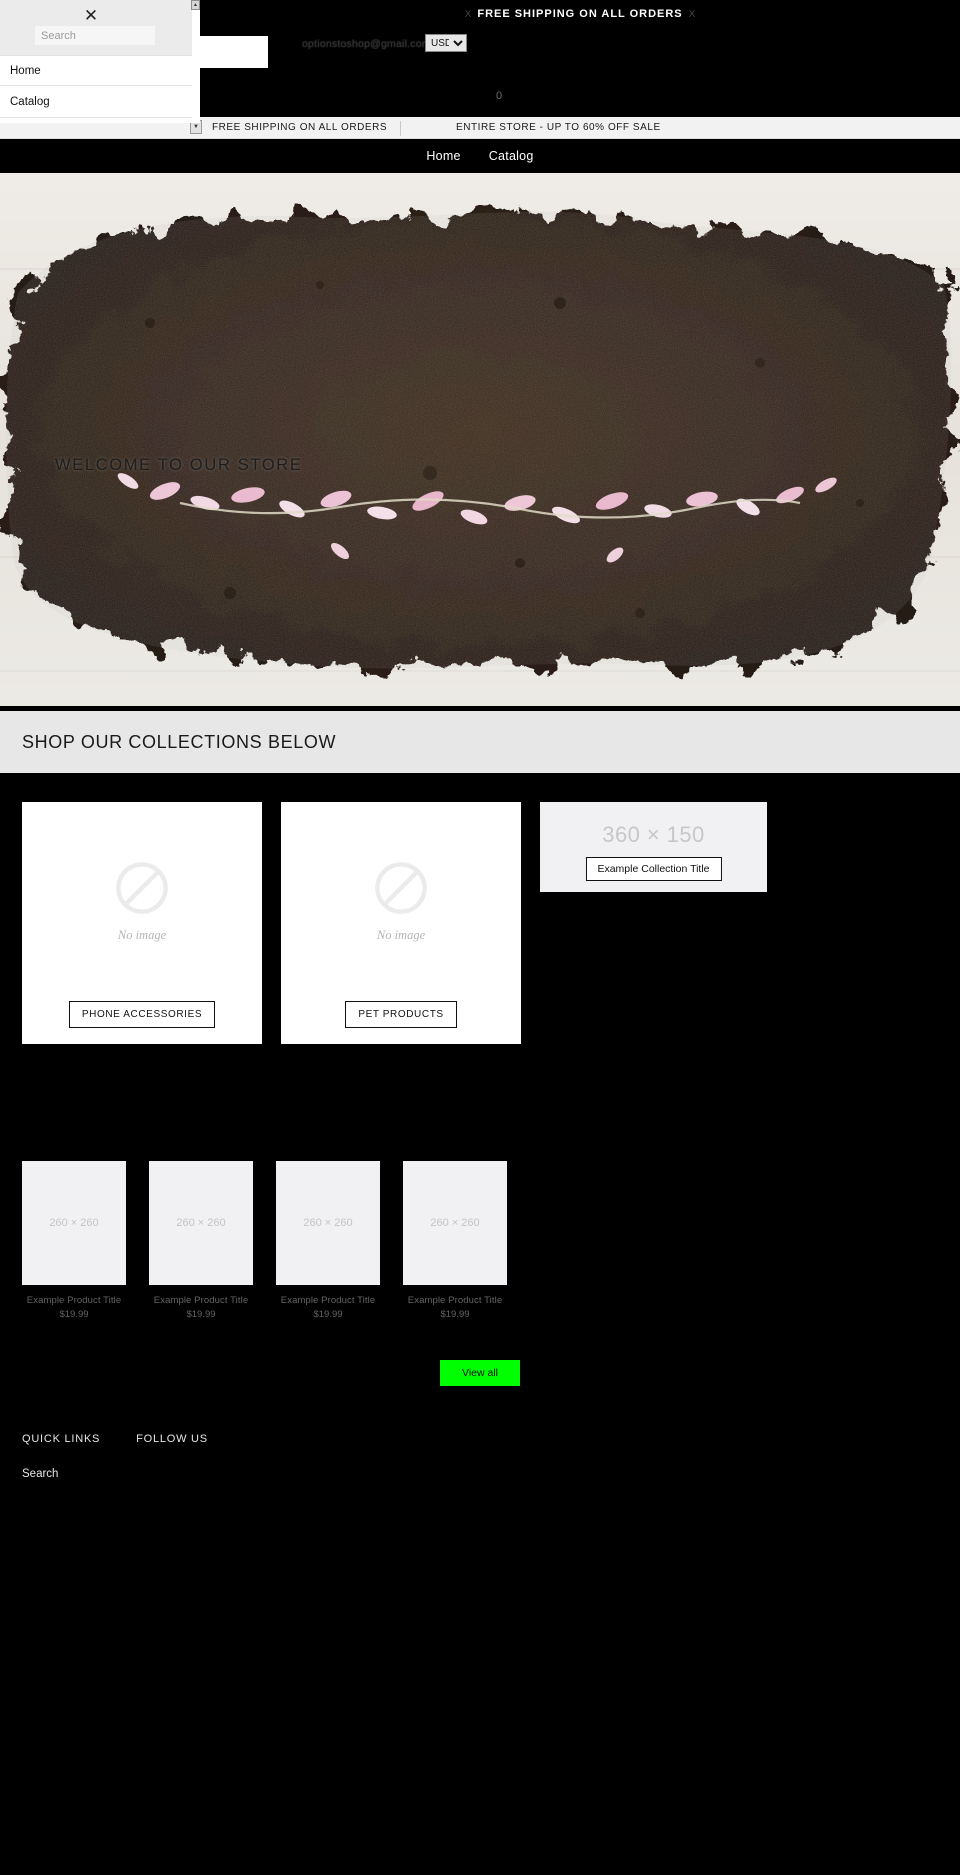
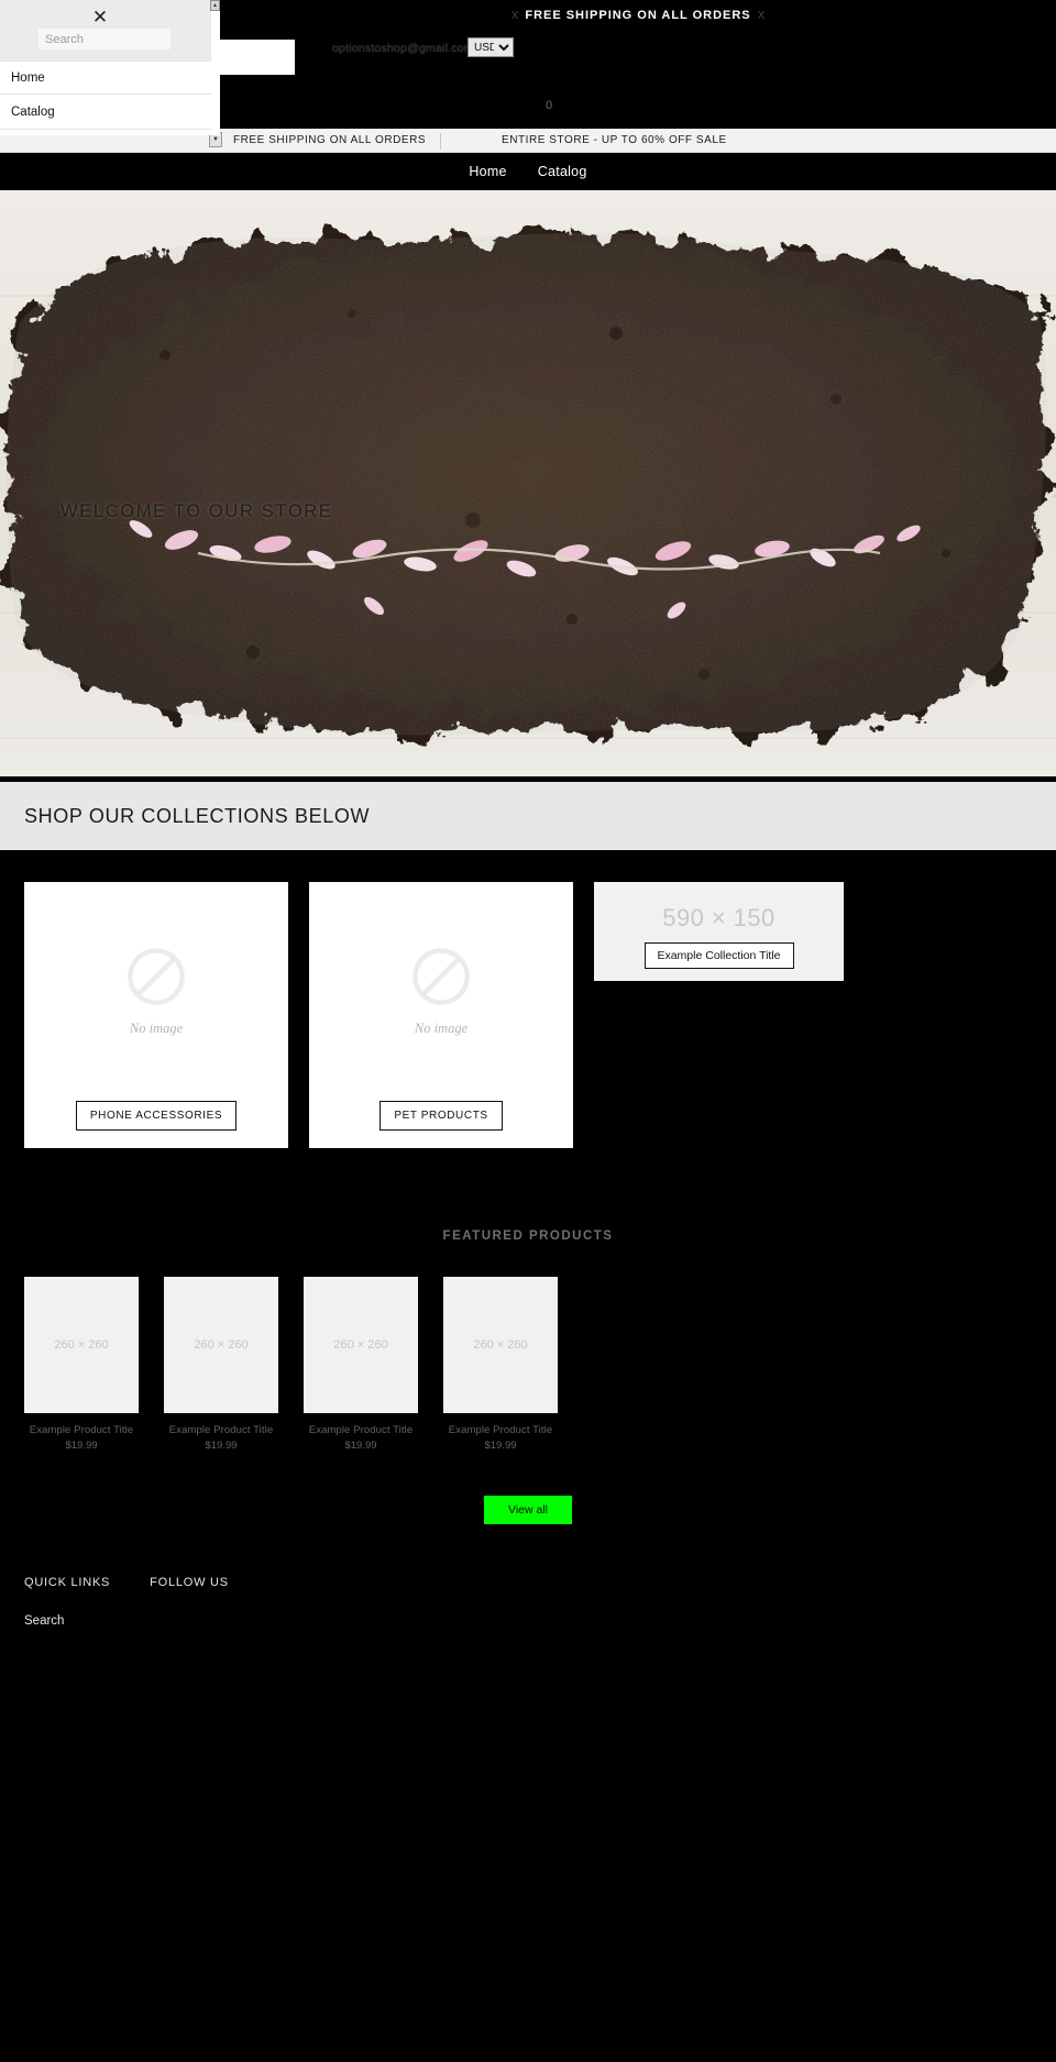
  WELCOME TO OUR STORE
  X
  FREE SHIPPING ON ALL ORDERS
  X
  optionstoshop@gmail.co
  USD
  0
  FREE SHIPPING ON ALL ORDERS
  ENTIRE STORE - UP TO 60% OFF SALE
  Home
  Catalog
  SHOP OUR COLLECTIONS BELOW
  No image
  PHONE ACCESSORIES
  No image
  PET PRODUCTS
- 360 × 150
+ 590 × 150
  Example Collection Title
+ FEATURED PRODUCTS
  260 × 260
  Example Product Title
  $19.99
  260 × 260
  Example Product Title
  $19.99
  260 × 260
  Example Product Title
  $19.99
  260 × 260
  Example Product Title
  $19.99
  View all
  QUICK LINKS
  FOLLOW US
  Search
  ✕
  Search
  Home
  Catalog
